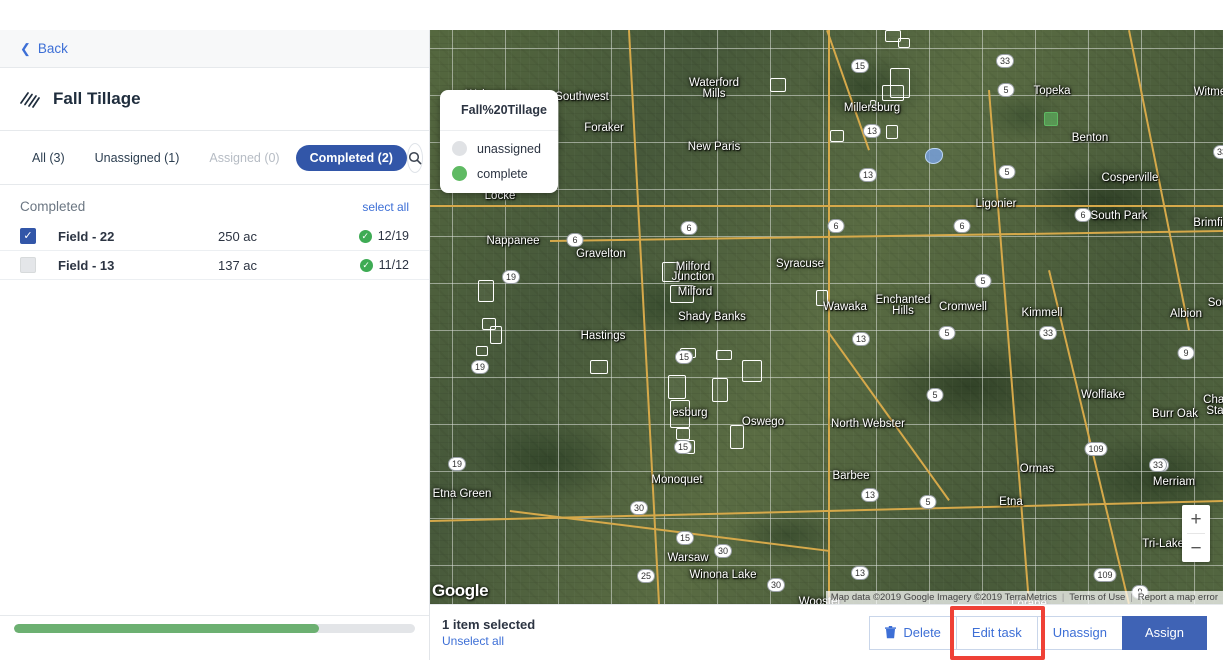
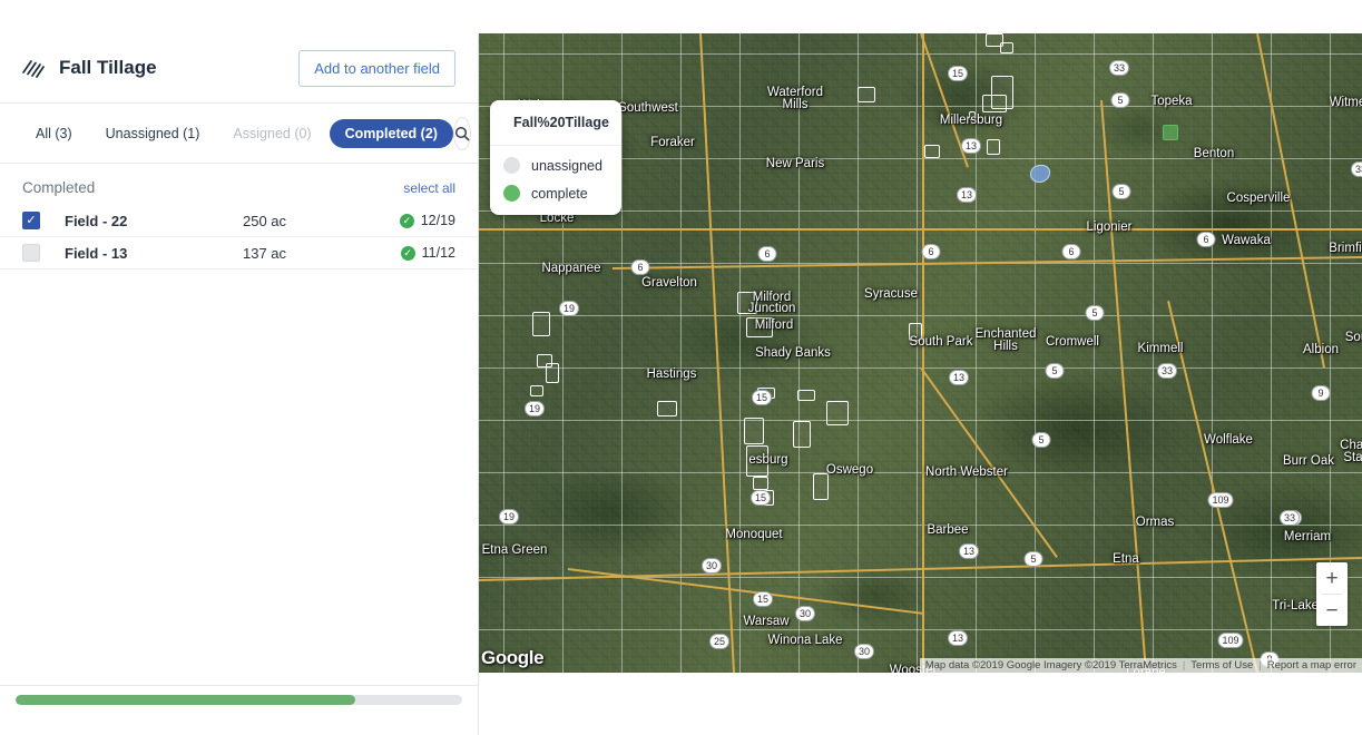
- ❮
- Back
  Fall Tillage
+ Add to another field
  All (3)
  Unassigned (1)
  Assigned (0)
  Completed (2)
  Completed
  select all
  ✓
  Field - 22
  250 ac
  ✓
  12/19
  Field - 13
  137 ac
  ✓
  11/12
  Southwest
  Waterford
  Mills
  Millersburg
  Topeka
  Witm
  Foraker
  New Paris
  Benton
  Locke
  Cosperville
- South Park
+ Wawaka
  Nappanee
  Ligonier
  Brimfi
  Gravelton
  Milford
  Junction
  Syracuse
  Milford
- Wawaka
+ South Park
  Enchanted
  Hills
  Cromwell
  Kimmell
  Albion
  Shady Banks
  Hastings
  esburg
  North Webster
  Oswego
  Wolflake
  Burr Oak
  Cha
  Sta
  Monoquet
  Barbee
  Ormas
  Merriam
  Etna Green
  Etna
  Warsaw
  Winona Lake
  Tri-Lake
  Wooster
  15
  33
  13
  6
  6
  13
  5
  5
  6
  6
  6
  19
  15
  19
  5
  33
  9
  5
  13
  15
  5
  109
  19
  30
  15
  30
  25
  30
  13
  5
  33
  13
  109
  9
  Fall%20Tillage
  unassigned
  complete
  Google
  Map data ©2019 Google Imagery ©2019 TerraMetrics
  |
  Terms of Use
  |
  Report a map error
  +
  −
- 1 item selected
- Unselect all
- Delete
- Edit task
- Unassign
- Assign
